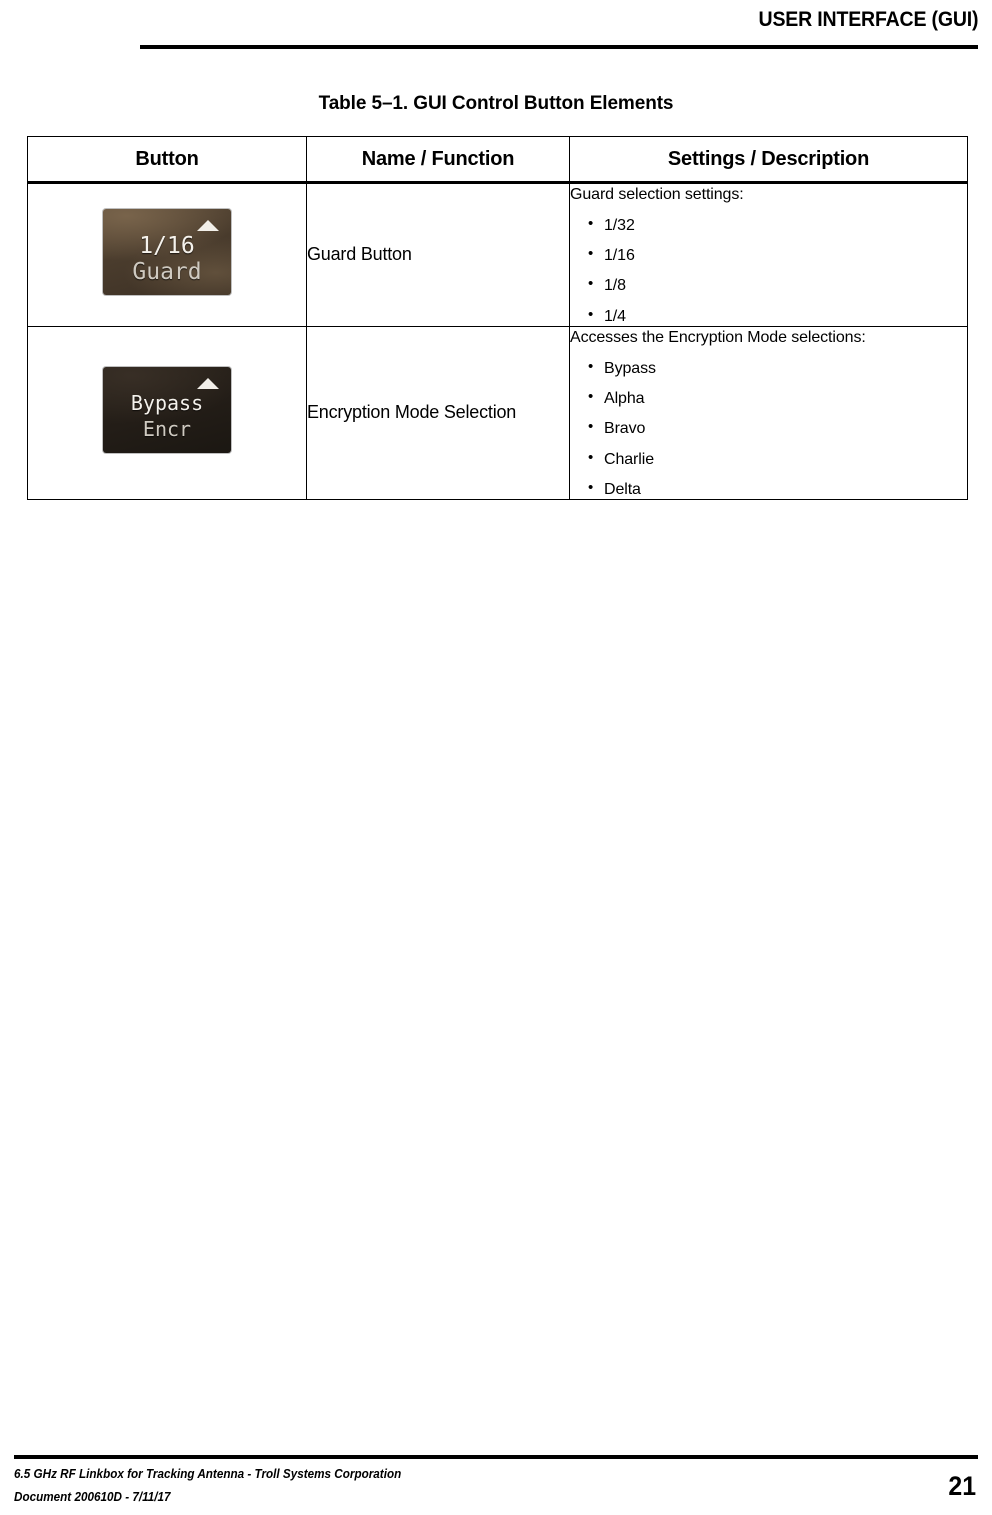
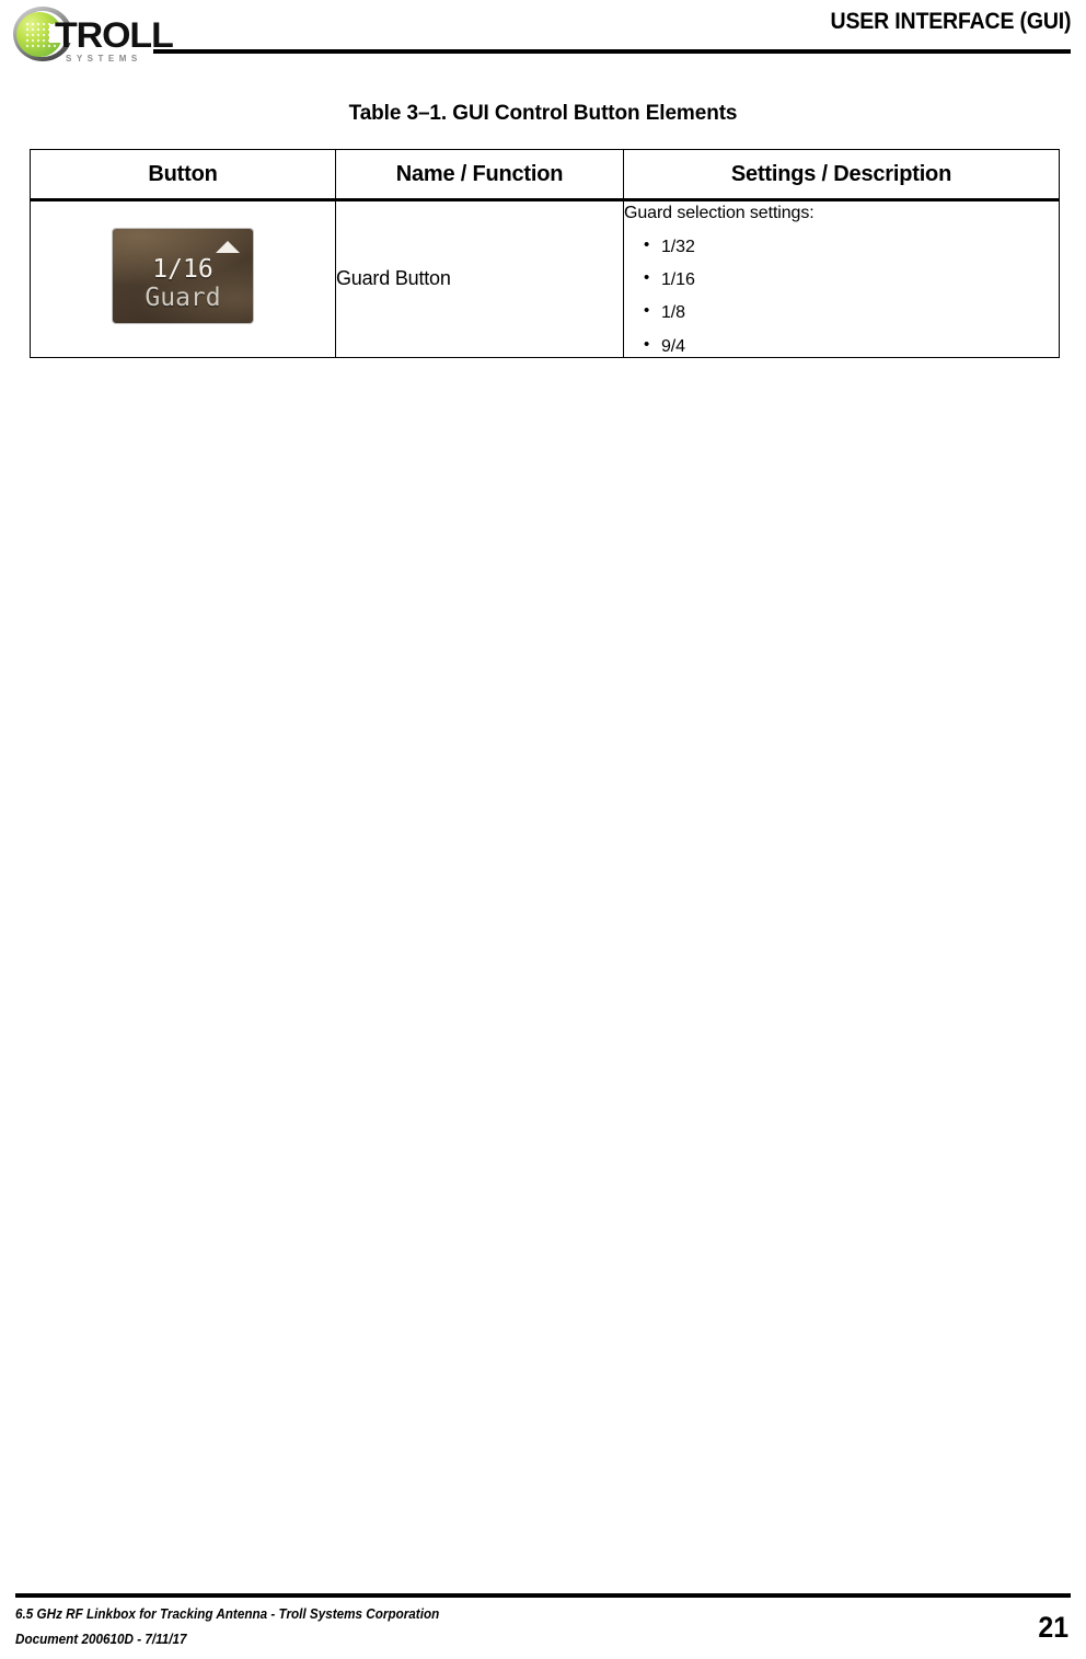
+ TROLL
+ SYSTEMS
  USER INTERFACE (GUI)
- Table 5–1. GUI Control Button Elements
+ Table 3–1. GUI Control Button Elements
  Button	Name / Function	Settings / Description
- 1/16 Guard	Guard Button	Guard selection settings: 1/32 1/16 1/8 1/4
+ 1/16 Guard	Guard Button	Guard selection settings: 1/32 1/16 1/8 9/4
- Bypass Encr	Encryption Mode Selection	Accesses the Encryption Mode selections: Bypass Alpha Bravo Charlie Delta
  6.5 GHz RF Linkbox for Tracking Antenna - Troll Systems Corporation
  Document 200610D - 7/11/17
  21
